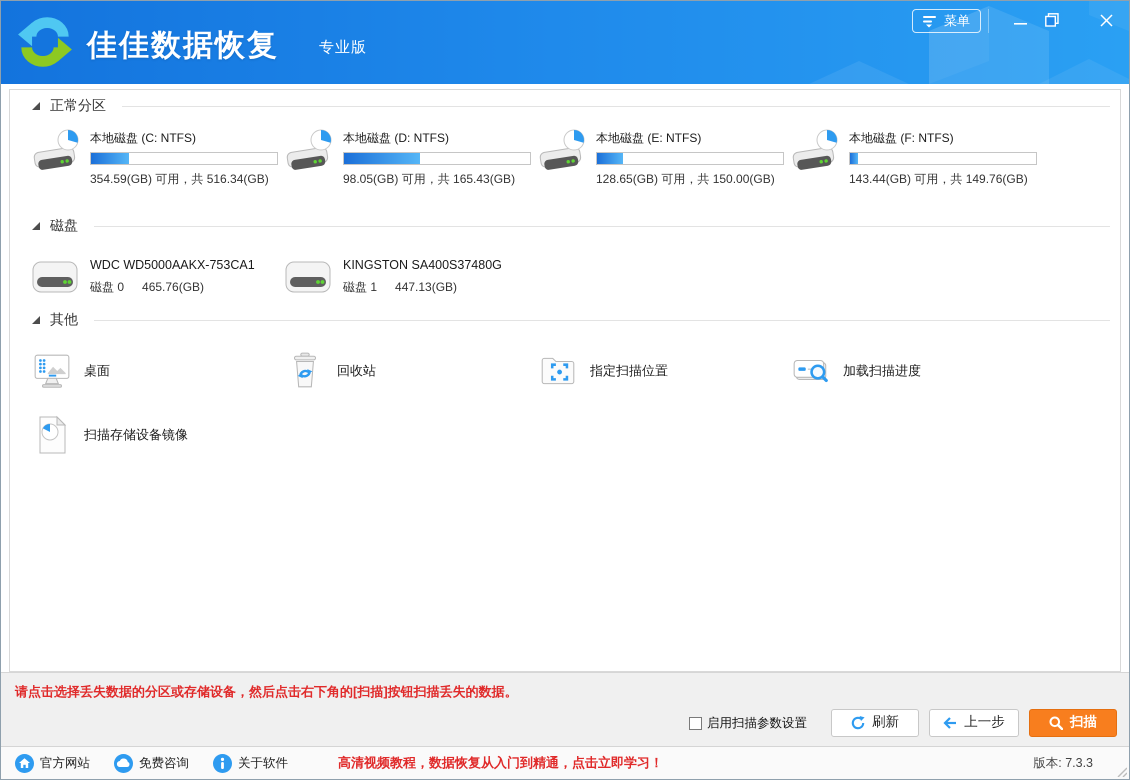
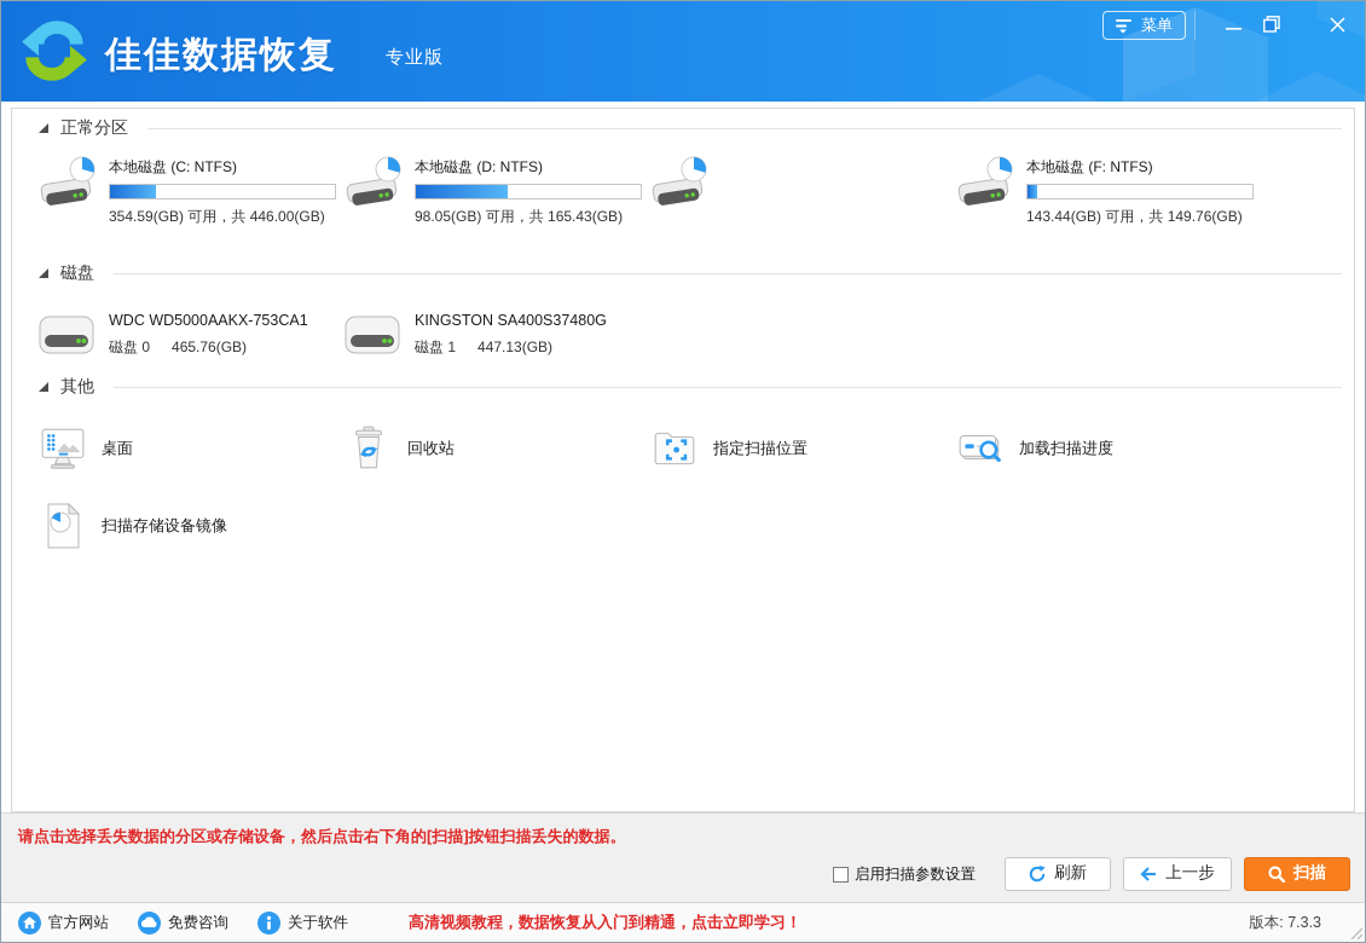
  佳佳数据恢复
  专业版
  菜单
  正常分区
  本地磁盘 (C: NTFS)
- 354.59(GB) 可用，共 516.34(GB)
+ 354.59(GB) 可用，共 446.00(GB)
  本地磁盘 (D: NTFS)
  98.05(GB) 可用，共 165.43(GB)
- 本地磁盘 (E: NTFS)
- 128.65(GB) 可用，共 150.00(GB)
  本地磁盘 (F: NTFS)
  143.44(GB) 可用，共 149.76(GB)
  磁盘
  WDC WD5000AAKX-753CA1
  磁盘 0 465.76(GB)
  KINGSTON SA400S37480G
  磁盘 1 447.13(GB)
  其他
  桌面
  回收站
  指定扫描位置
  加载扫描进度
  扫描存储设备镜像
  请点击选择丢失数据的分区或存储设备，然后点击右下角的[扫描]按钮扫描丢失的数据。
  启用扫描参数设置
  刷新
  上一步
  扫描
  官方网站
  免费咨询
  关于软件
  高清视频教程，数据恢复从入门到精通，点击立即学习！
  版本: 7.3.3
